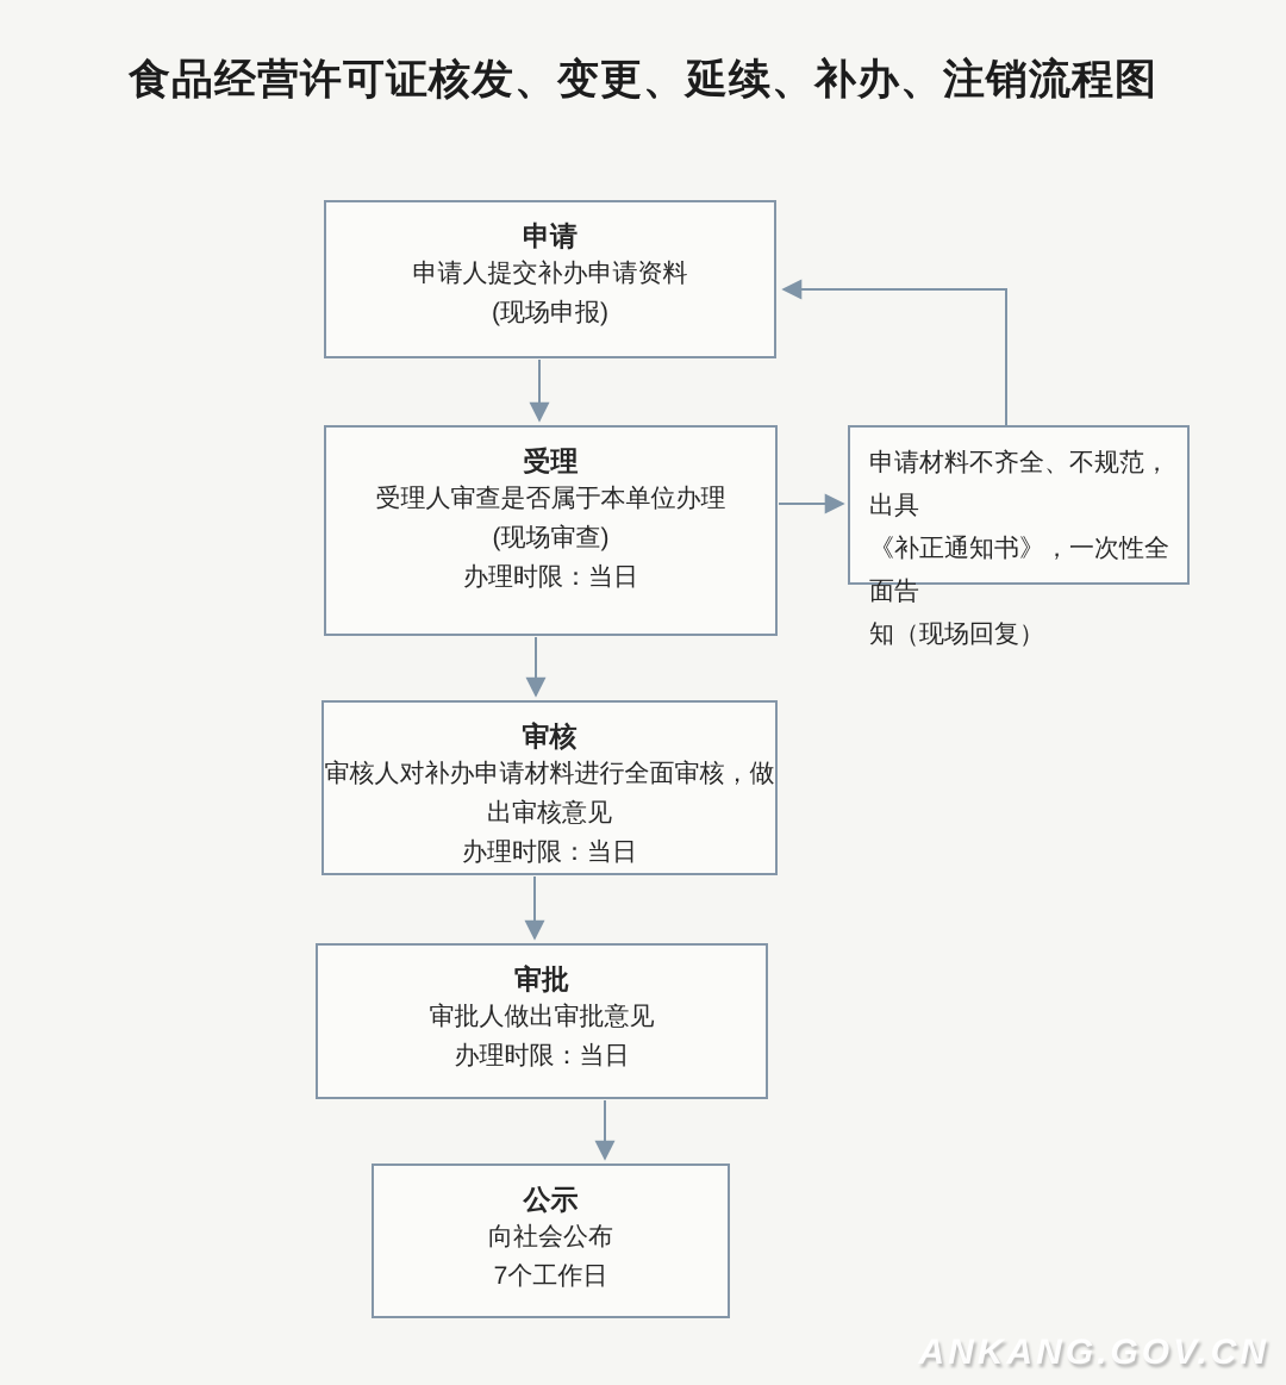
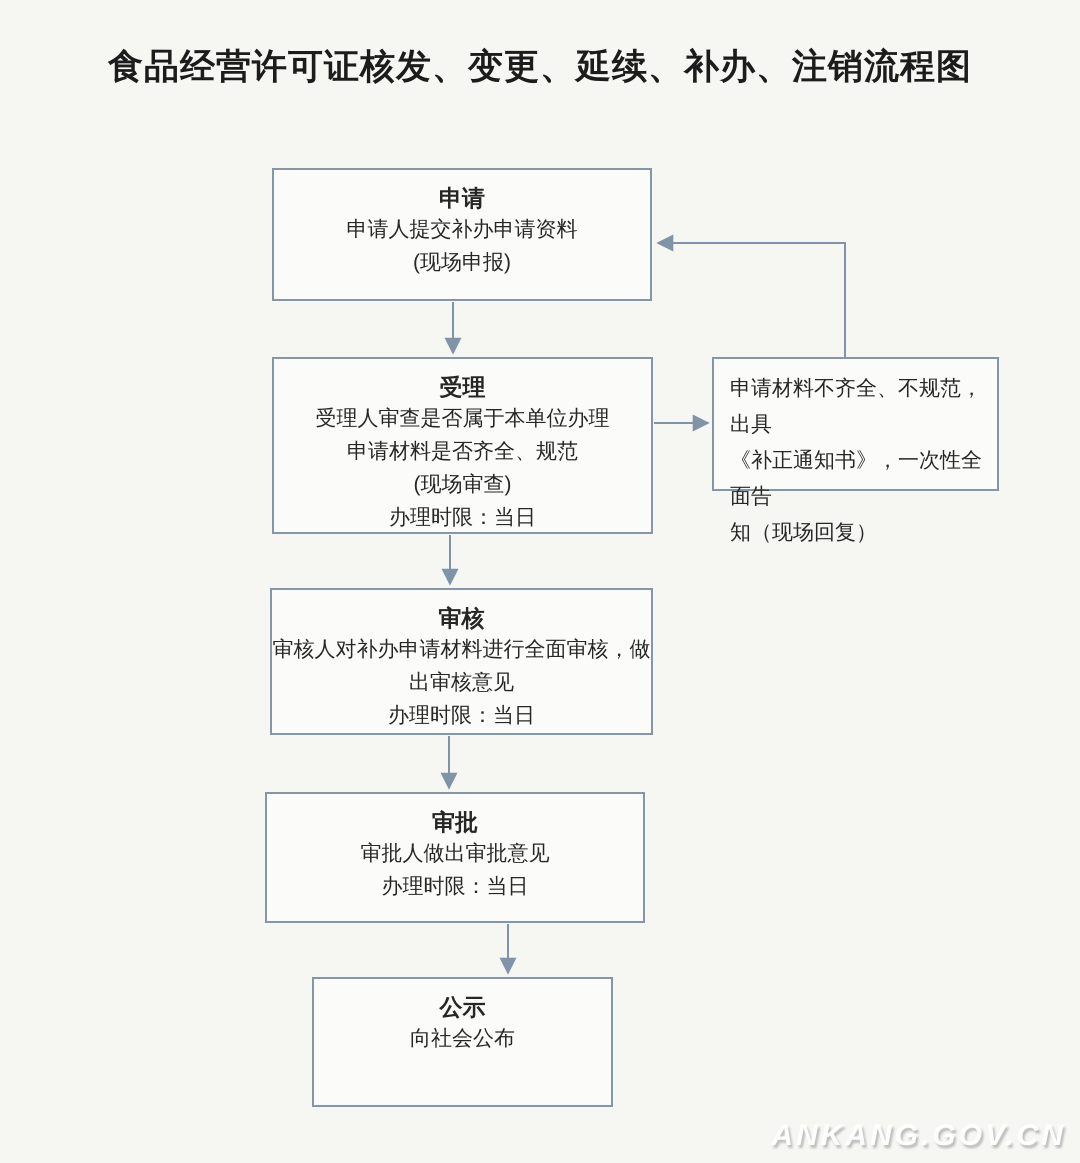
  食品经营许可证核发、变更、延续、补办、注销流程图
  申请
  申请人提交补办申请资料
  (现场申报)
  受理
  受理人审查是否属于本单位办理
+ 申请材料是否齐全、规范
  (现场审查)
  办理时限：当日
  申请材料不齐全、不规范，出具
  《补正通知书》，一次性全面告
  知（现场回复）
  审核
  审核人对补办申请材料进行全面审核，做
  出审核意见
  办理时限：当日
  审批
  审批人做出审批意见
  办理时限：当日
  公示
  向社会公布
- 7个工作日
  ANKANG.GOV.CN
